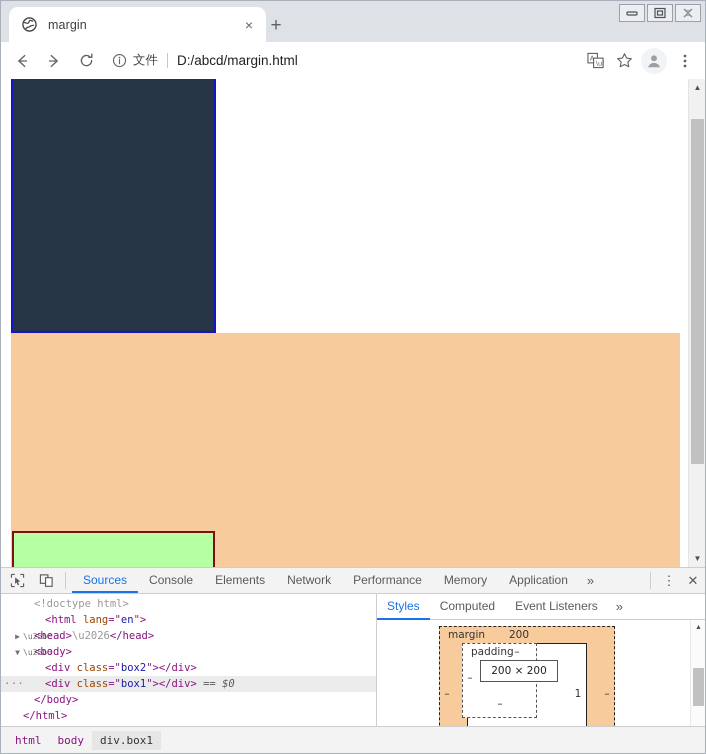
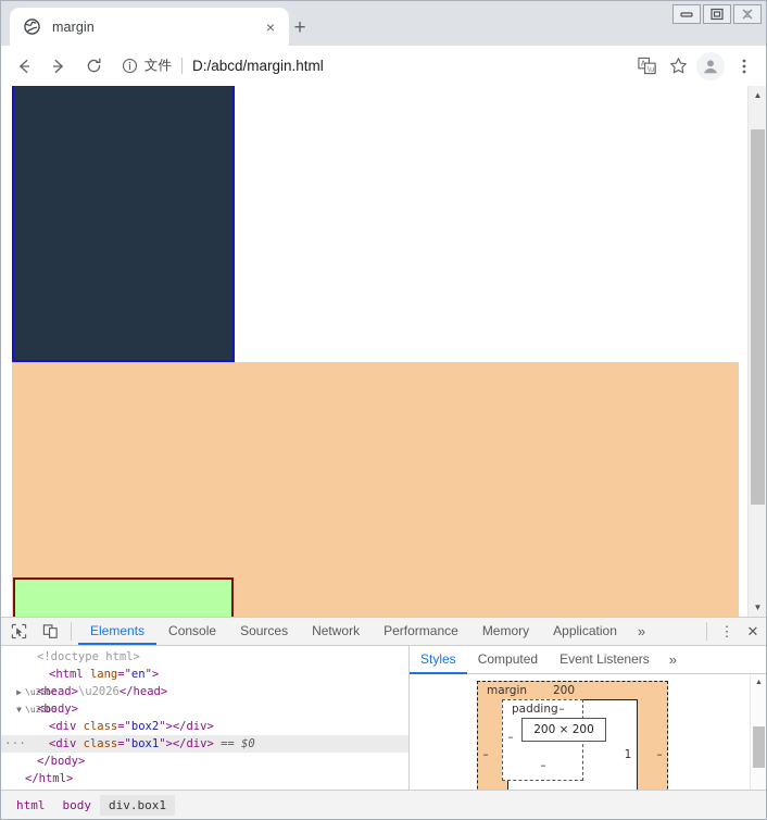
  margin
  ×
  +
  文件
  D:/abcd/margin.html
  A
  ▲
  ▼
- Sources
+ Elements
  Console
- Elements
+ Sources
  Network
  Performance
  Memory
  Application
  »
  ⋮
  ✕
  <!doctype html>
  <html lang="en">
  ▶ \u <head>\u2026</head>
  <div class="box2"></div>
  ···
  <div class="box1"></div> == $0
  </body>
  </html>
  Styles
  Computed
  Event Listeners
  »
  margin
  200
  –
  –
  1
  padding
  –
  –
  –
  200 × 200
  html
  body
  div.box1
